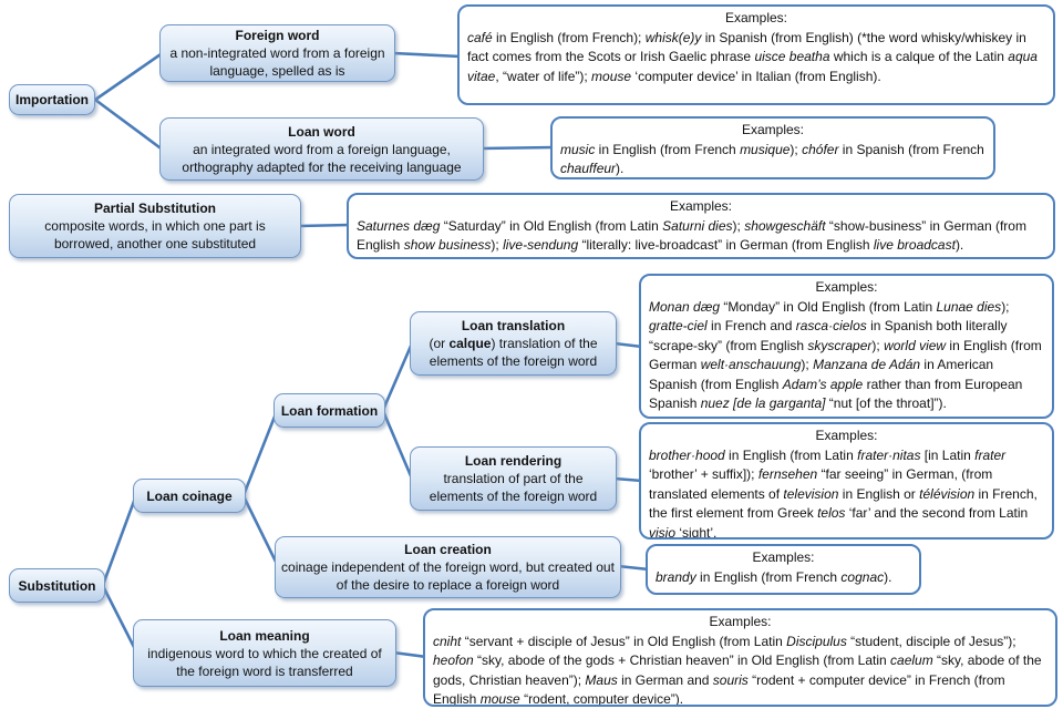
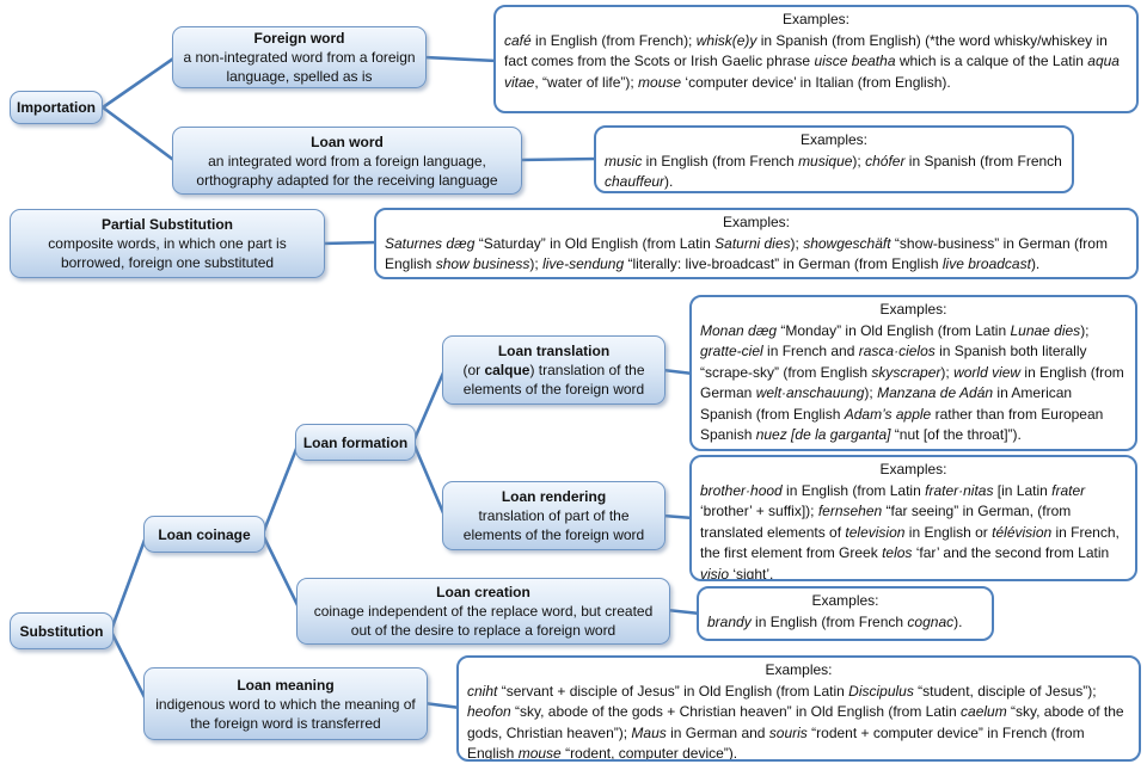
  Importation
  Foreign word
  a non-integrated word from a foreign language, spelled as is
  Examples:
  café in English (from French); whisk(e)y in Spanish (from English) (*the word whisky/whiskey in fact comes from the Scots or Irish Gaelic phrase uisce beatha which is a calque of the Latin aqua vitae, “water of life”); mouse ‘computer device’ in Italian (from English).
  Loan word
  an integrated word from a foreign language, orthography adapted for the receiving language
  Examples:
  music in English (from French musique); chófer in Spanish (from French chauffeur).
  Partial Substitution
- composite words, in which one part is borrowed, another one substituted
+ composite words, in which one part is borrowed, foreign one substituted
  Examples:
  Saturnes dæg “Saturday” in Old English (from Latin Saturni dies); showgeschäft “show-business” in German (from English show business); live-sendung “literally: live-broadcast” in German (from English live broadcast).
  Loan translation
  (or calque) translation of the elements of the foreign word
  Examples:
  Monan dæg “Monday” in Old English (from Latin Lunae dies); gratte-ciel in French and rasca·cielos in Spanish both literally “scrape-sky” (from English skyscraper); world view in English (from German welt·anschauung); Manzana de Adán in American Spanish (from English Adam’s apple rather than from European Spanish nuez [de la garganta] “nut [of the throat]”).
  Loan formation
  Loan rendering
  translation of part of the elements of the foreign word
  Examples:
  brother·hood in English (from Latin frater·nitas [in Latin frater ‘brother’ + suffix]); fernsehen “far seeing” in German, (from translated elements of television in English or télévision in French, the first element from Greek telos ‘far’ and the second from Latin visio ‘sight’.
  Loan coinage
  Loan creation
- coinage independent of the foreign word, but created out of the desire to replace a foreign word
+ coinage independent of the replace word, but created out of the desire to replace a foreign word
  Examples:
  brandy in English (from French cognac).
  Substitution
  Loan meaning
- indigenous word to which the created of the foreign word is transferred
+ indigenous word to which the meaning of the foreign word is transferred
  Examples:
  cniht “servant + disciple of Jesus” in Old English (from Latin Discipulus “student, disciple of Jesus”); heofon “sky, abode of the gods + Christian heaven” in Old English (from Latin caelum “sky, abode of the gods, Christian heaven”); Maus in German and souris “rodent + computer device” in French (from English mouse “rodent, computer device”).
